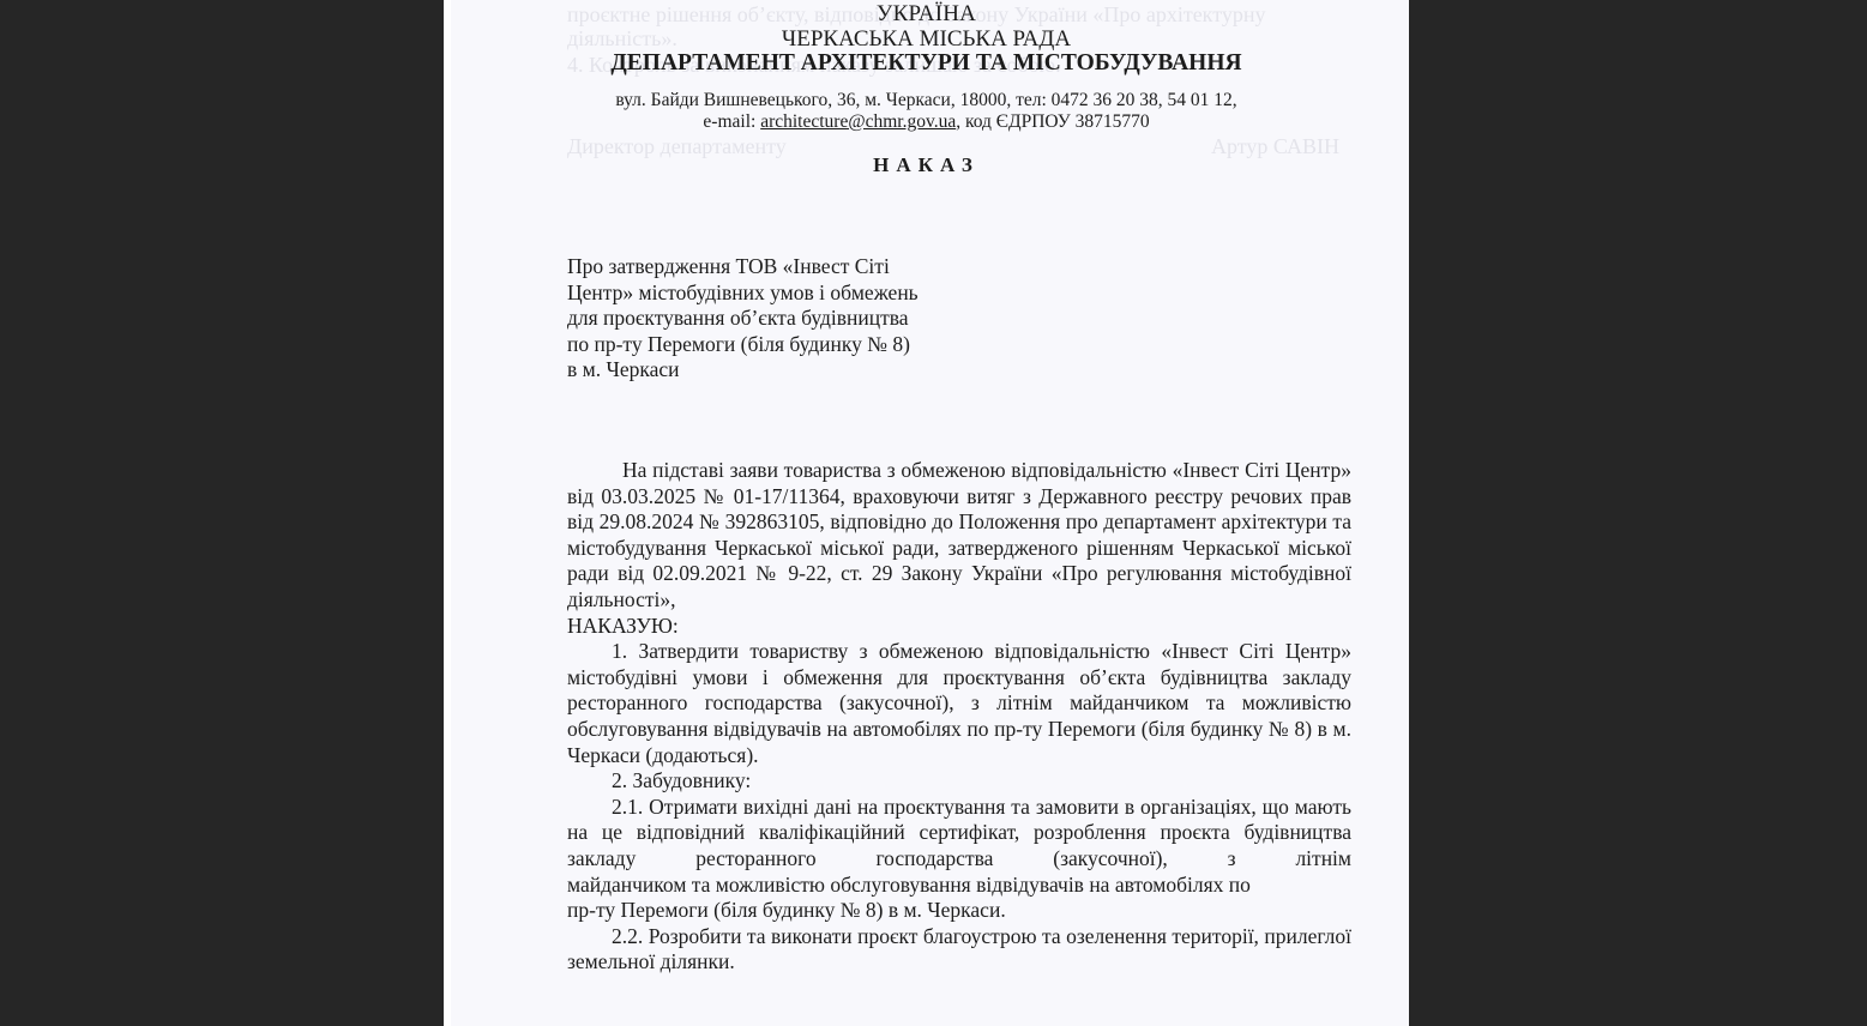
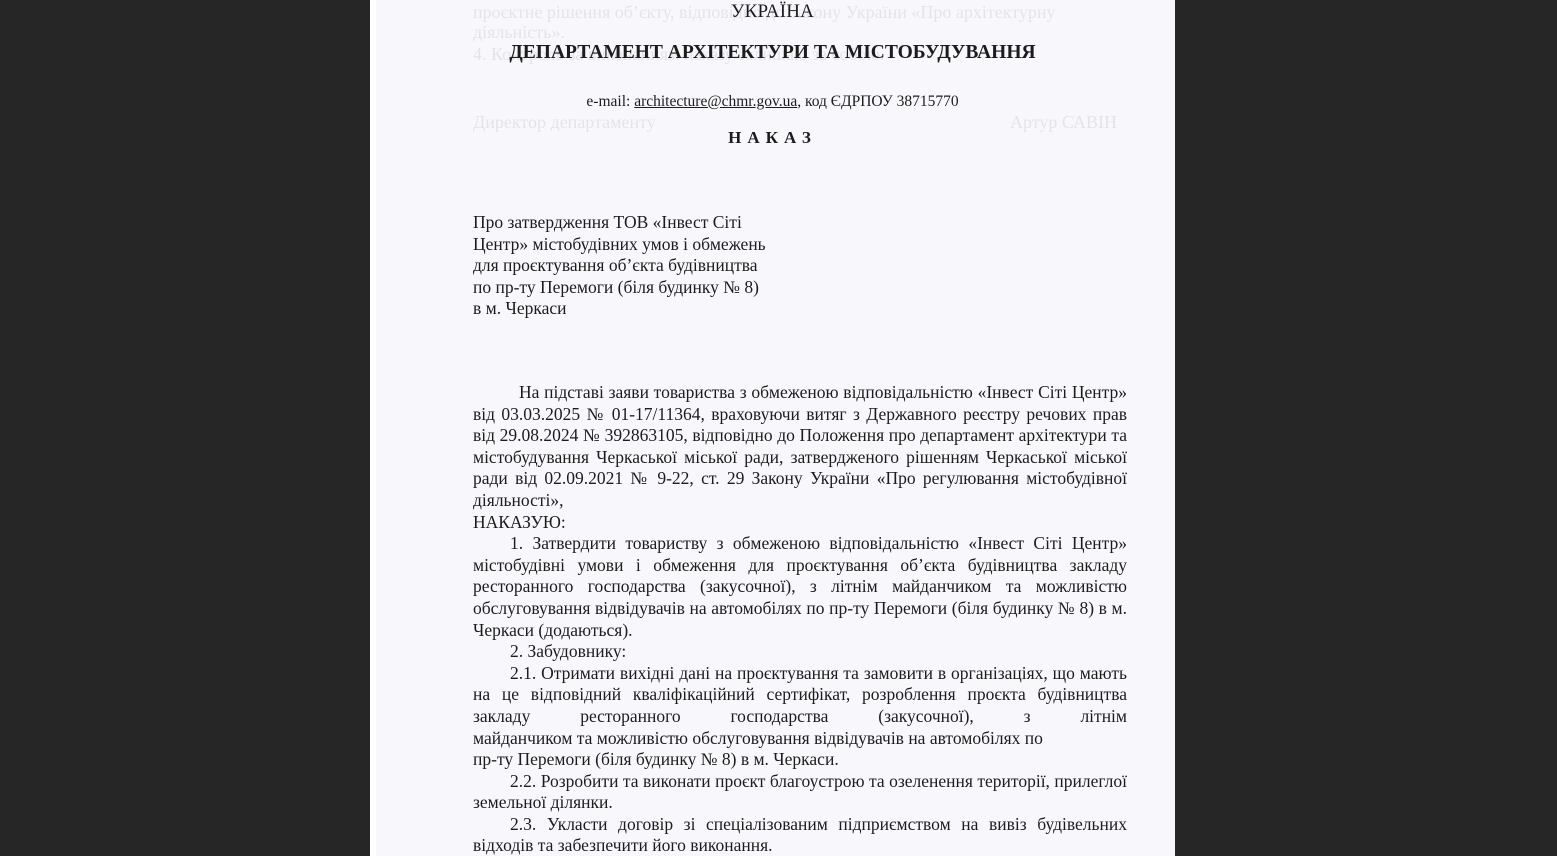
  проєктне рішення об’єкту, відповідно до Закону України «Про архітектурну
  4. Контроль за виконанням наказу залишаю за собою.
  УКРАЇНА
- ЧЕРКАСЬКА МІСЬКА РАДА
  ДЕПАРТАМЕНТ АРХІТЕКТУРИ ТА МІСТОБУДУВАННЯ
- вул. Байди Вишневецького, 36, м. Черкаси, 18000, тел: 0472 36 20 38, 54 01 12,
  e-mail: architecture@chmr.gov.ua, код ЄДРПОУ 38715770
  НАКАЗ
  Про затвердження ТОВ «Інвест Сіті
  Центр» містобудівних умов і обмежень
  для проєктування об’єкта будівництва
  по пр-ту Перемоги (біля будинку № 8)
  в м. Черкаси
  На підставі заяви товариства з обмеженою відповідальністю «Інвест Сіті Центр» від 03.03.2025 № 01-17/11364, враховуючи витяг з Державного реєстру речових прав від 29.08.2024 № 392863105, відповідно до Положення про департамент архітектури та містобудування Черкаської міської ради, затвердженого рішенням Черкаської міської ради від 02.09.2021 № 9-22, ст. 29 Закону України «Про регулювання містобудівної діяльності»,
  НАКАЗУЮ:
  1. Затвердити товариству з обмеженою відповідальністю «Інвест Сіті Центр» містобудівні умови і обмеження для проєктування об’єкта будівництва закладу ресторанного господарства (закусочної), з літнім майданчиком та можливістю обслуговування відвідувачів на автомобілях по пр-ту Перемоги (біля будинку № 8) в м. Черкаси (додаються).
  2. Забудовнику:
  2.1. Отримати вихідні дані на проєктування та замовити в організаціях, що мають на це відповідний кваліфікаційний сертифікат, розроблення проєкта будівництва закладу ресторанного господарства (закусочної), з літнім
  майданчиком та можливістю обслуговування відвідувачів на автомобілях по
  пр-ту Перемоги (біля будинку № 8) в м. Черкаси.
  2.2. Розробити та виконати проєкт благоустрою та озеленення території, прилеглої земельної ділянки.
+ 2.3. Укласти договір зі спеціалізованим підприємством на вивіз будівельних відходів та забезпечити його виконання.
